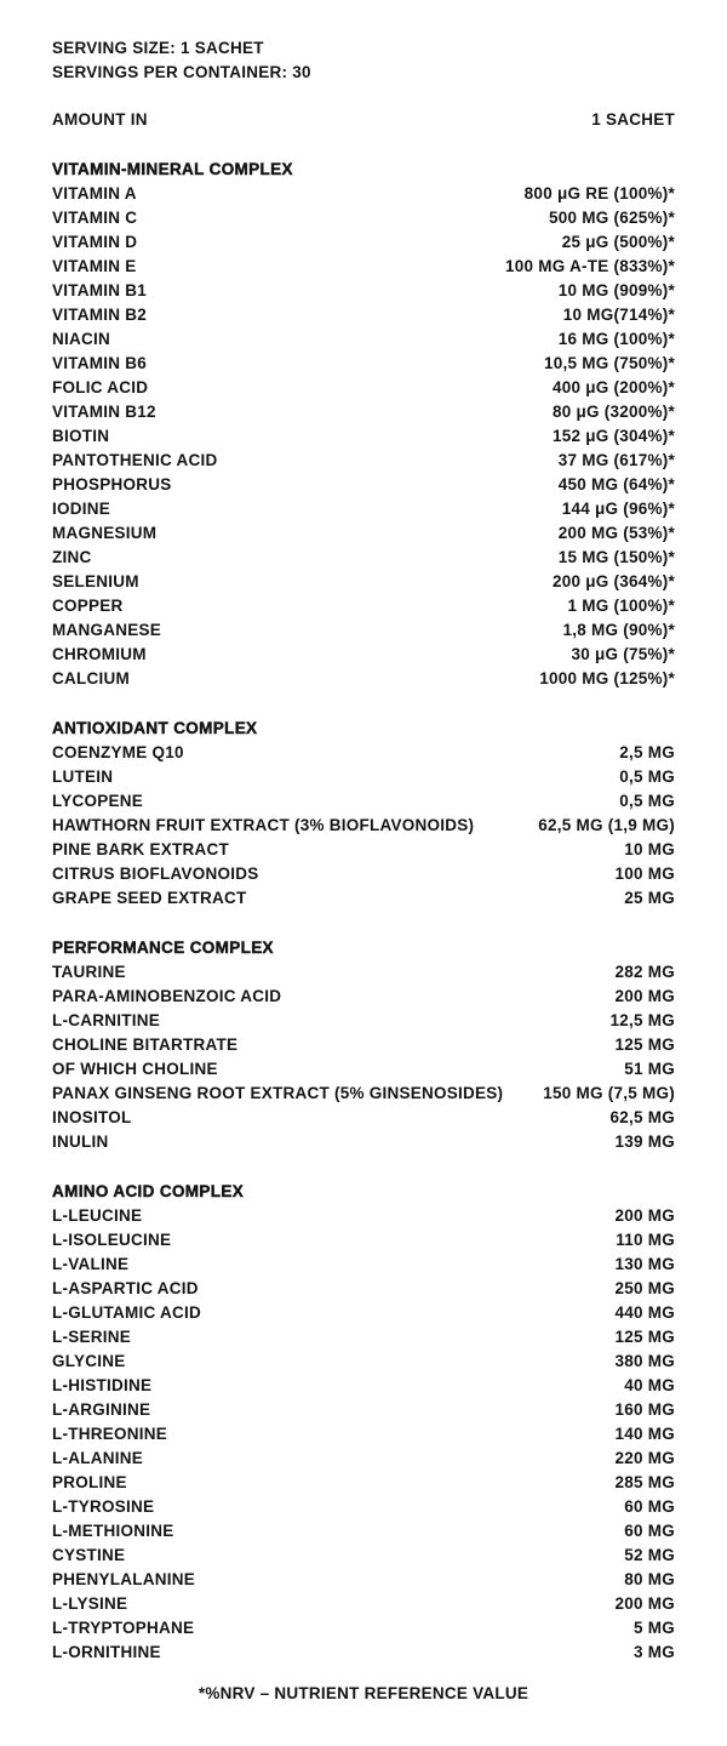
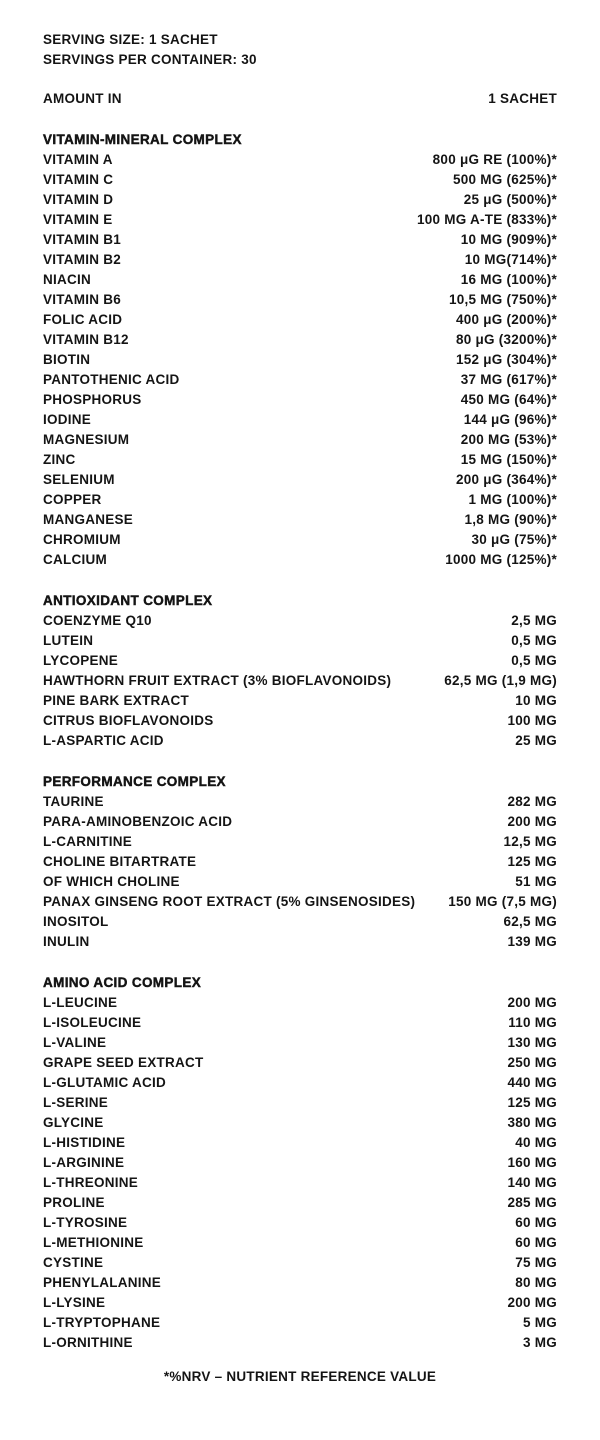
  SERVING SIZE: 1 SACHET
  SERVINGS PER CONTAINER: 30
  AMOUNT IN
  1 SACHET
  VITAMIN-MINERAL COMPLEX
  VITAMIN A
  800 μG RE (100%)*
  VITAMIN C
  500 MG (625%)*
  VITAMIN D
  25 μG (500%)*
  VITAMIN E
  100 MG A-TE (833%)*
  VITAMIN B1
  10 MG (909%)*
  VITAMIN B2
  10 MG(714%)*
  NIACIN
  16 MG (100%)*
  VITAMIN B6
  10,5 MG (750%)*
  FOLIC ACID
  400 μG (200%)*
  VITAMIN B12
  80 μG (3200%)*
  BIOTIN
  152 μG (304%)*
  PANTOTHENIC ACID
  37 MG (617%)*
  PHOSPHORUS
  450 MG (64%)*
  IODINE
  144 μG (96%)*
  MAGNESIUM
  200 MG (53%)*
  ZINC
  15 MG (150%)*
  SELENIUM
  200 μG (364%)*
  COPPER
  1 MG (100%)*
  MANGANESE
  1,8 MG (90%)*
  CHROMIUM
  30 μG (75%)*
  CALCIUM
  1000 MG (125%)*
  ANTIOXIDANT COMPLEX
  COENZYME Q10
  2,5 MG
  LUTEIN
  0,5 MG
  LYCOPENE
  0,5 MG
  HAWTHORN FRUIT EXTRACT (3% BIOFLAVONOIDS)
  62,5 MG (1,9 MG)
  PINE BARK EXTRACT
  10 MG
  CITRUS BIOFLAVONOIDS
  100 MG
- GRAPE SEED EXTRACT
+ L-ASPARTIC ACID
  25 MG
  PERFORMANCE COMPLEX
  TAURINE
  282 MG
  PARA-AMINOBENZOIC ACID
  200 MG
  L-CARNITINE
  12,5 MG
  CHOLINE BITARTRATE
  125 MG
  OF WHICH CHOLINE
  51 MG
  PANAX GINSENG ROOT EXTRACT (5% GINSENOSIDES)
  150 MG (7,5 MG)
  INOSITOL
  62,5 MG
  INULIN
  139 MG
  AMINO ACID COMPLEX
  L-LEUCINE
  200 MG
  L-ISOLEUCINE
  110 MG
  L-VALINE
  130 MG
- L-ASPARTIC ACID
+ GRAPE SEED EXTRACT
  250 MG
  L-GLUTAMIC ACID
  440 MG
  L-SERINE
  125 MG
  GLYCINE
  380 MG
  L-HISTIDINE
  40 MG
  L-ARGININE
  160 MG
  L-THREONINE
  140 MG
- L-ALANINE
- 220 MG
  PROLINE
  285 MG
  L-TYROSINE
  60 MG
  L-METHIONINE
  60 MG
  CYSTINE
- 52 MG
+ 75 MG
  PHENYLALANINE
  80 MG
  L-LYSINE
  200 MG
  L-TRYPTOPHANE
  5 MG
  L-ORNITHINE
  3 MG
  *%NRV – NUTRIENT REFERENCE VALUE
